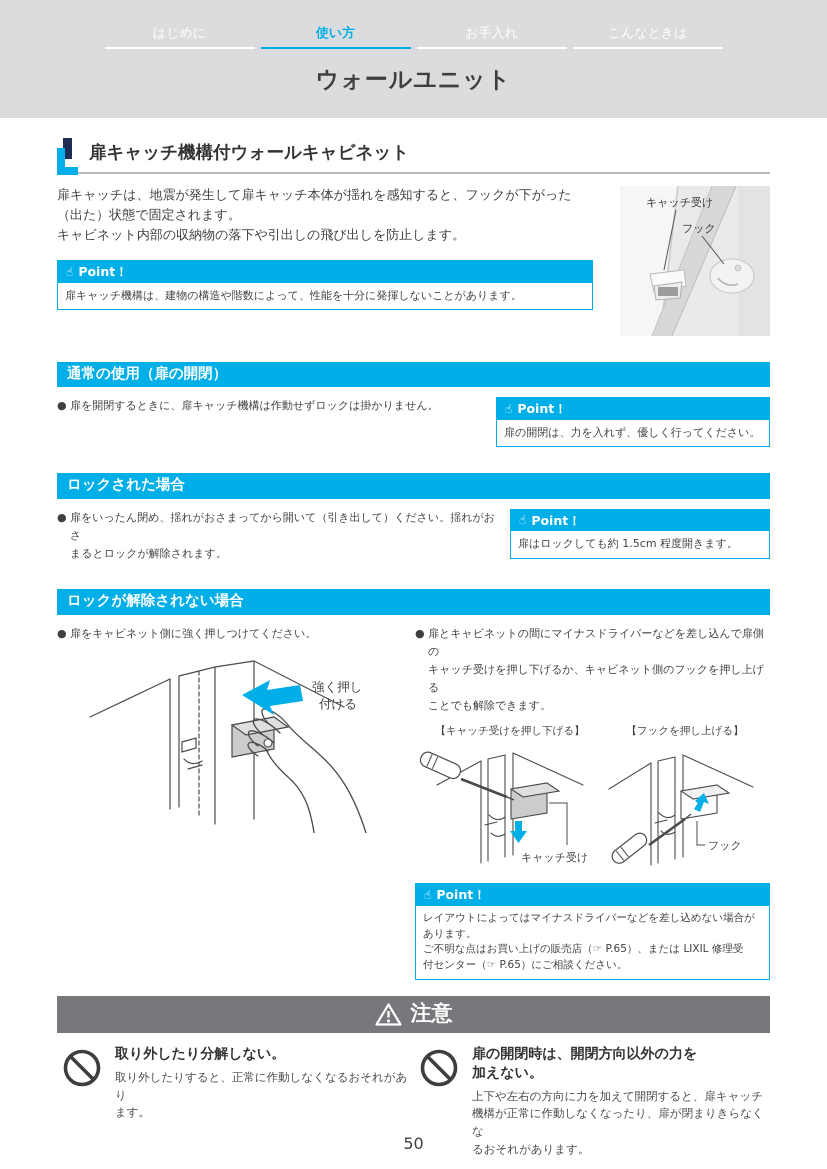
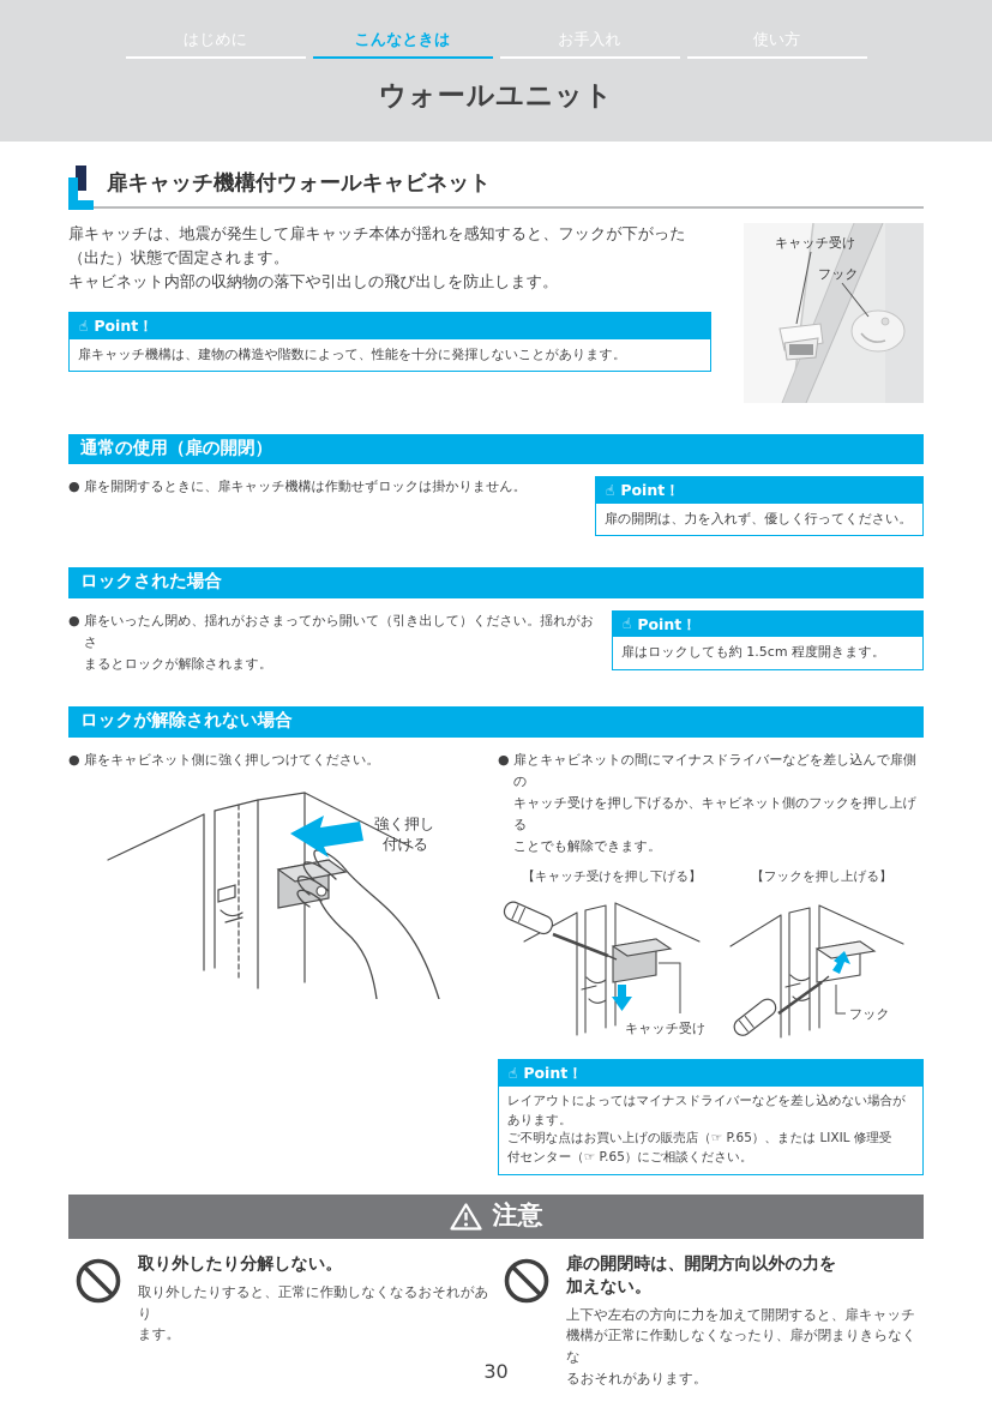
  はじめに
- 使い方
+ こんなときは
  お手入れ
- こんなときは
+ 使い方
  ウォールユニット
  扉キャッチ機構付ウォールキャビネット
  扉キャッチは、地震が発生して扉キャッチ本体が揺れを感知すると、フックが下がった
  （出た）状態で固定されます。
  キャビネット内部の収納物の落下や引出しの飛び出しを防止します。
  ☝
  Point！
  扉キャッチ機構は、建物の構造や階数によって、性能を十分に発揮しないことがあります。
  キャッチ受け
  フック
  通常の使用（扉の開閉）
  ●
  扉を開閉するときに、扉キャッチ機構は作動せずロックは掛かりません。
  ☝
  Point！
  扉の開閉は、力を入れず、優しく行ってください。
  ロックされた場合
  ●
  扉をいったん閉め、揺れがおさまってから開いて（引き出して）ください。揺れがおさ
  まるとロックが解除されます。
  ☝
  Point！
  扉はロックしても約 1.5cm 程度開きます。
  ロックが解除されない場合
  ●
  扉をキャビネット側に強く押しつけてください。
  強く押し
  付ける
  ●
  扉とキャビネットの間にマイナスドライバーなどを差し込んで扉側の
  キャッチ受けを押し下げるか、キャビネット側のフックを押し上げる
  ことでも解除できます。
  【キャッチ受けを押し下げる】
  【フックを押し上げる】
  キャッチ受け
  フック
  ☝
  Point！
  レイアウトによってはマイナスドライバーなどを差し込めない場合が
  あります。
  ご不明な点はお買い上げの販売店（☞ P.65）、または LIXIL 修理受
  付センター（☞ P.65）にご相談ください。
  注意
  取り外したり分解しない。
  取り外したりすると、正常に作動しなくなるおそれがあり
  ます。
  扉の開閉時は、開閉方向以外の力を
  加えない。
  上下や左右の方向に力を加えて開閉すると、扉キャッチ
  機構が正常に作動しなくなったり、扉が閉まりきらなくな
  るおそれがあります。
- 50
+ 30
